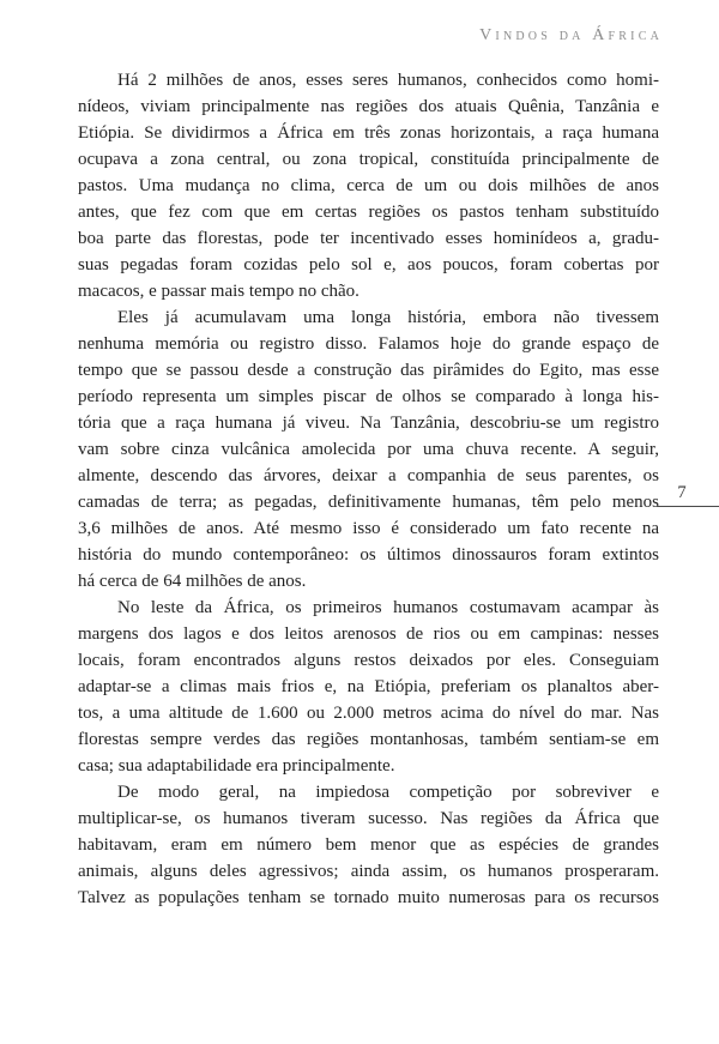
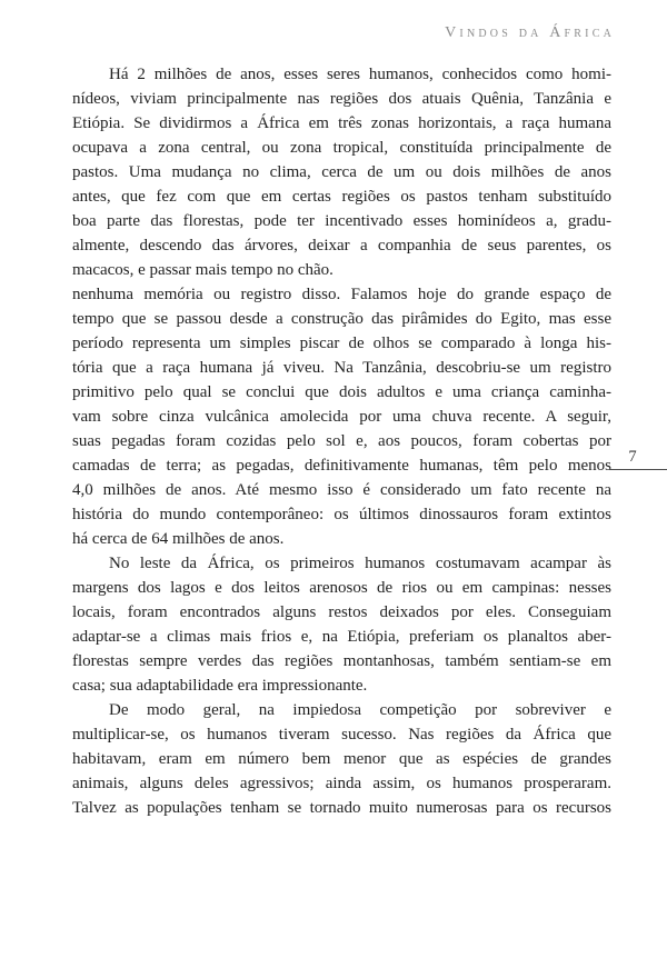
  Vindos da África
  Há 2 milhões de anos, esses seres humanos, conhecidos como homi-
  nídeos, viviam principalmente nas regiões dos atuais Quênia, Tanzânia e
  Etiópia. Se dividirmos a África em três zonas horizontais, a raça humana
  ocupava a zona central, ou zona tropical, constituída principalmente de
  pastos. Uma mudança no clima, cerca de um ou dois milhões de anos
  antes, que fez com que em certas regiões os pastos tenham substituído
  boa parte das florestas, pode ter incentivado esses hominídeos a, gradu-
- suas pegadas foram cozidas pelo sol e, aos poucos, foram cobertas por
+ almente, descendo das árvores, deixar a companhia de seus parentes, os
  macacos, e passar mais tempo no chão.
- Eles já acumulavam uma longa história, embora não tivessem
  nenhuma memória ou registro disso. Falamos hoje do grande espaço de
  tempo que se passou desde a construção das pirâmides do Egito, mas esse
  período representa um simples piscar de olhos se comparado à longa his-
  tória que a raça humana já viveu. Na Tanzânia, descobriu-se um registro
+ primitivo pelo qual se conclui que dois adultos e uma criança caminha-
  vam sobre cinza vulcânica amolecida por uma chuva recente. A seguir,
- almente, descendo das árvores, deixar a companhia de seus parentes, os
+ suas pegadas foram cozidas pelo sol e, aos poucos, foram cobertas por
  camadas de terra; as pegadas, definitivamente humanas, têm pelo menos
- 3,6 milhões de anos. Até mesmo isso é considerado um fato recente na
+ 4,0 milhões de anos. Até mesmo isso é considerado um fato recente na
  história do mundo contemporâneo: os últimos dinossauros foram extintos
  há cerca de 64 milhões de anos.
  No leste da África, os primeiros humanos costumavam acampar às
  margens dos lagos e dos leitos arenosos de rios ou em campinas: nesses
  locais, foram encontrados alguns restos deixados por eles. Conseguiam
  adaptar-se a climas mais frios e, na Etiópia, preferiam os planaltos aber-
- tos, a uma altitude de 1.600 ou 2.000 metros acima do nível do mar. Nas
  florestas sempre verdes das regiões montanhosas, também sentiam-se em
- casa; sua adaptabilidade era principalmente.
+ casa; sua adaptabilidade era impressionante.
  De modo geral, na impiedosa competição por sobreviver e
  multiplicar-se, os humanos tiveram sucesso. Nas regiões da África que
  habitavam, eram em número bem menor que as espécies de grandes
  animais, alguns deles agressivos; ainda assim, os humanos prosperaram.
  Talvez as populações tenham se tornado muito numerosas para os recursos
  7
